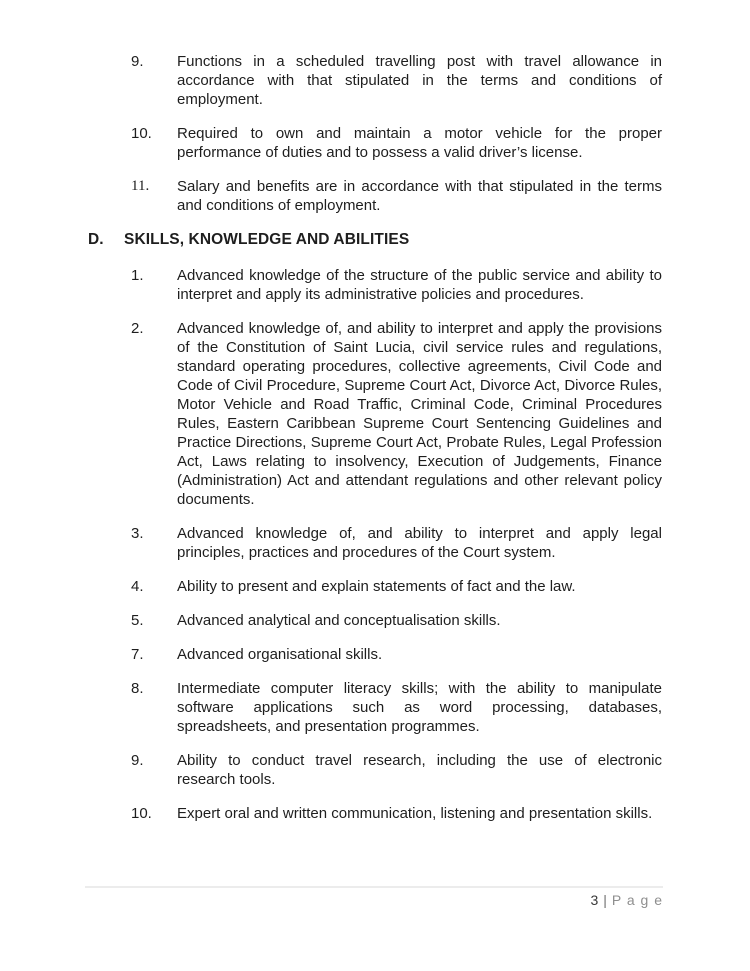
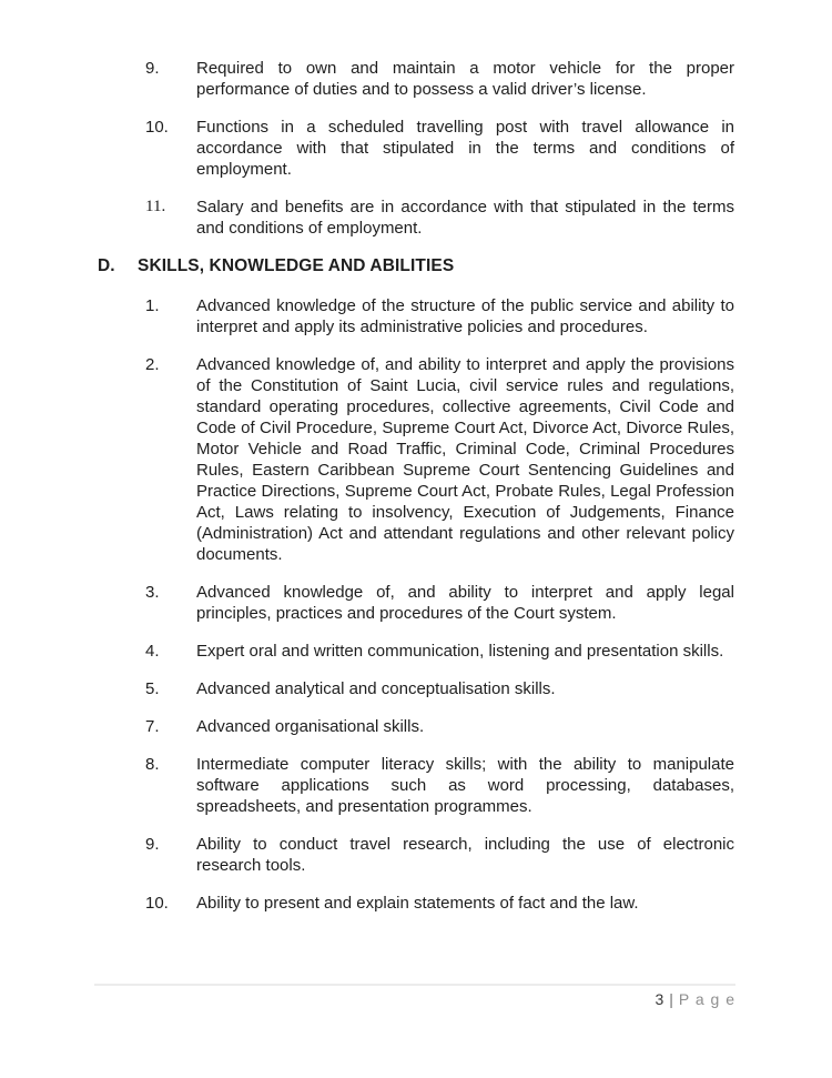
  9.
- Functions in a scheduled travelling post with travel allowance in accordance with that stipulated in the terms and conditions of employment.
+ Required to own and maintain a motor vehicle for the proper performance of duties and to possess a valid driver’s license.
  10.
- Required to own and maintain a motor vehicle for the proper performance of duties and to possess a valid driver’s license.
+ Functions in a scheduled travelling post with travel allowance in accordance with that stipulated in the terms and conditions of employment.
  11.
  Salary and benefits are in accordance with that stipulated in the terms and conditions of employment.
  D.
  SKILLS, KNOWLEDGE AND ABILITIES
  1.
  Advanced knowledge of the structure of the public service and ability to interpret and apply its administrative policies and procedures.
  2.
  Advanced knowledge of, and ability to interpret and apply the provisions of the Constitution of Saint Lucia, civil service rules and regulations, standard operating procedures, collective agreements, Civil Code and Code of Civil Procedure, Supreme Court Act, Divorce Act, Divorce Rules, Motor Vehicle and Road Traffic, Criminal Code, Criminal Procedures Rules, Eastern Caribbean Supreme Court Sentencing Guidelines and Practice Directions, Supreme Court Act, Probate Rules, Legal Profession Act, Laws relating to insolvency, Execution of Judgements, Finance (Administration) Act and attendant regulations and other relevant policy documents.
  3.
  Advanced knowledge of, and ability to interpret and apply legal principles, practices and procedures of the Court system.
  4.
- Ability to present and explain statements of fact and the law.
+ Expert oral and written communication, listening and presentation skills.
  5.
  Advanced analytical and conceptualisation skills.
  7.
  Advanced organisational skills.
  8.
  Intermediate computer literacy skills; with the ability to manipulate software applications such as word processing, databases, spreadsheets, and presentation programmes.
  9.
  Ability to conduct travel research, including the use of electronic research tools.
  10.
- Expert oral and written communication, listening and presentation skills.
+ Ability to present and explain statements of fact and the law.
  3 | P a g e
